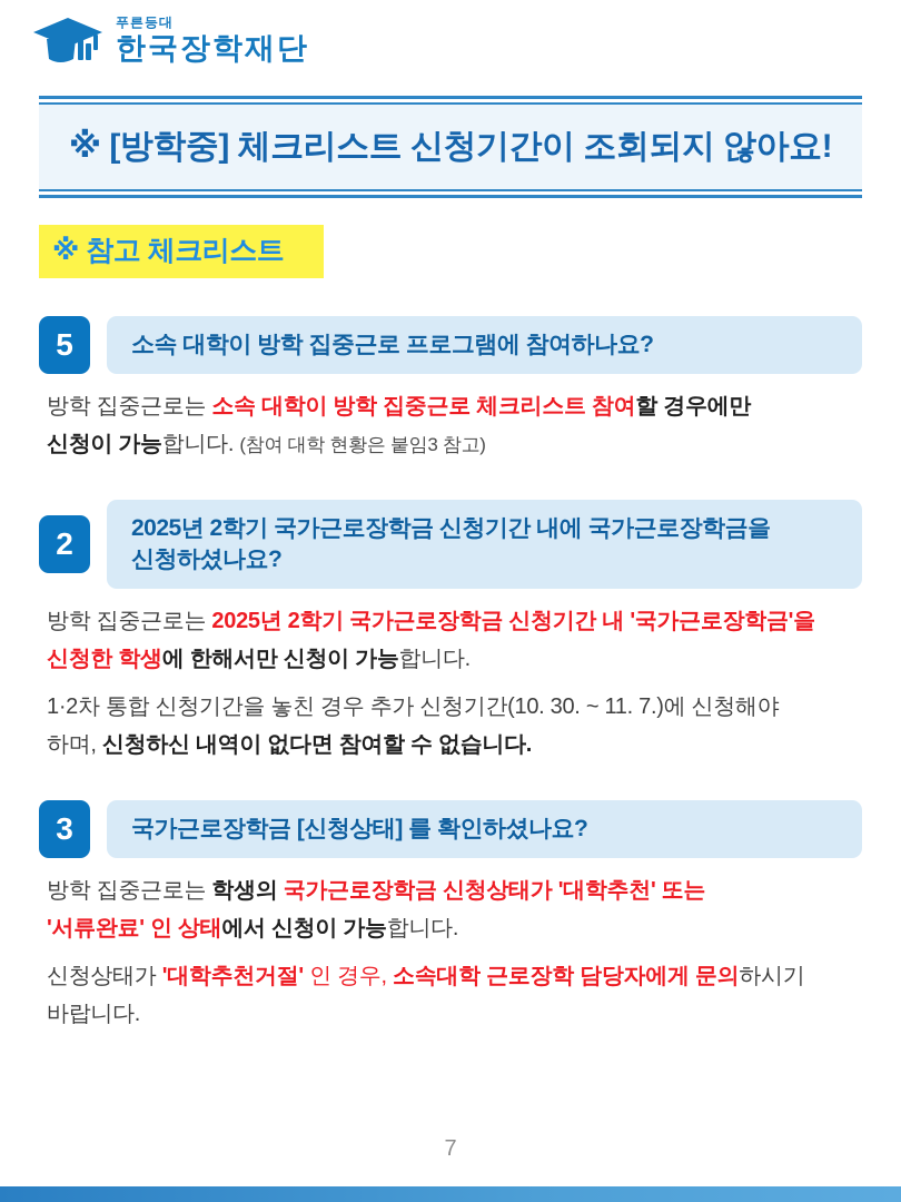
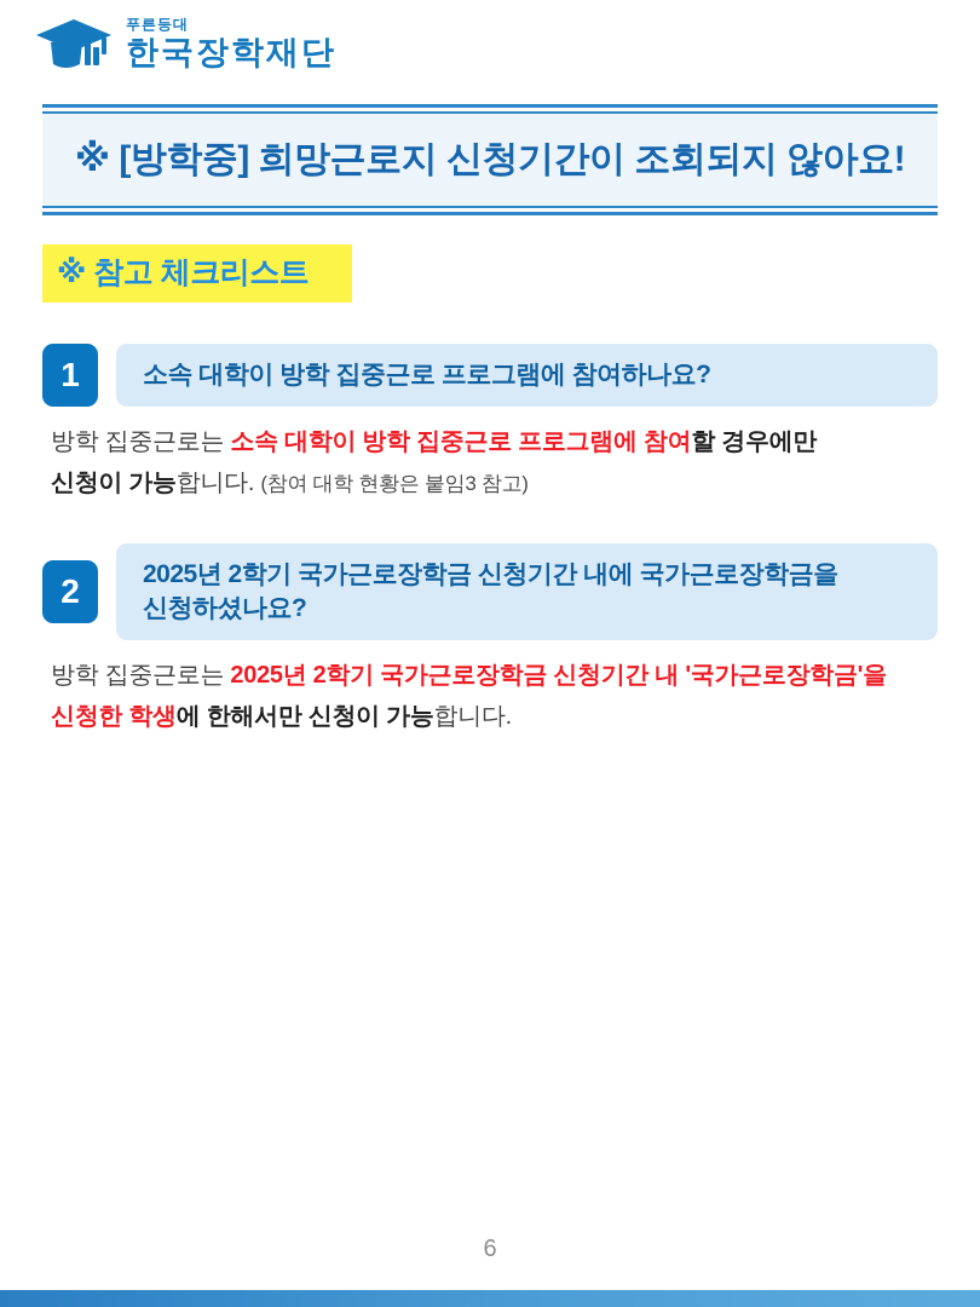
  푸른등대
  한국장학재단
- ※ [방학중] 체크리스트 신청기간이 조회되지 않아요!
+ ※ [방학중] 희망근로지 신청기간이 조회되지 않아요!
  ※ 참고 체크리스트
- 5
+ 1
  소속 대학이 방학 집중근로 프로그램에 참여하나요?
- 방학 집중근로는 소속 대학이 방학 집중근로 체크리스트 참여할 경우에만
+ 방학 집중근로는 소속 대학이 방학 집중근로 프로그램에 참여할 경우에만
  신청이 가능합니다. (참여 대학 현황은 붙임3 참고)
  2
  2025년 2학기 국가근로장학금 신청기간 내에 국가근로장학금을
  신청하셨나요?
  방학 집중근로는 2025년 2학기 국가근로장학금 신청기간 내 '국가근로장학금'을
  신청한 학생에 한해서만 신청이 가능합니다.
- 1·2차 통합 신청기간을 놓친 경우 추가 신청기간(10. 30. ~ 11. 7.)에 신청해야
- 하며, 신청하신 내역이 없다면 참여할 수 없습니다.
- 3
- 국가근로장학금 [신청상태] 를 확인하셨나요?
- 방학 집중근로는 학생의 국가근로장학금 신청상태가 '대학추천' 또는
- '서류완료' 인 상태에서 신청이 가능합니다.
- 신청상태가 '대학추천거절' 인 경우, 소속대학 근로장학 담당자에게 문의하시기
- 바랍니다.
- 7
+ 6
